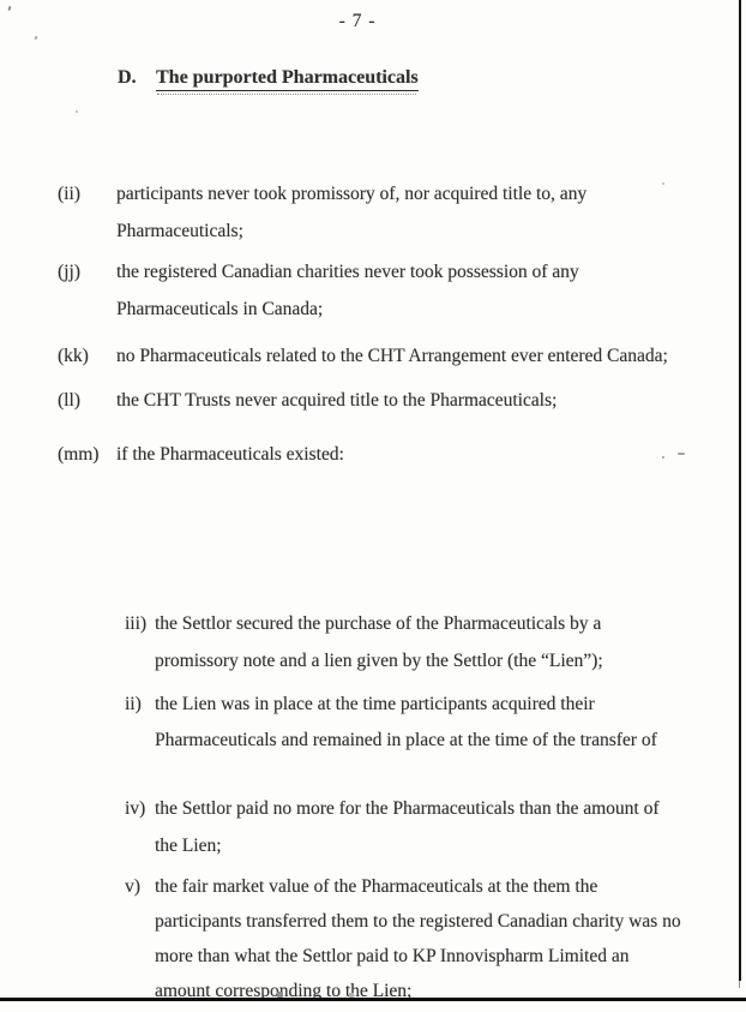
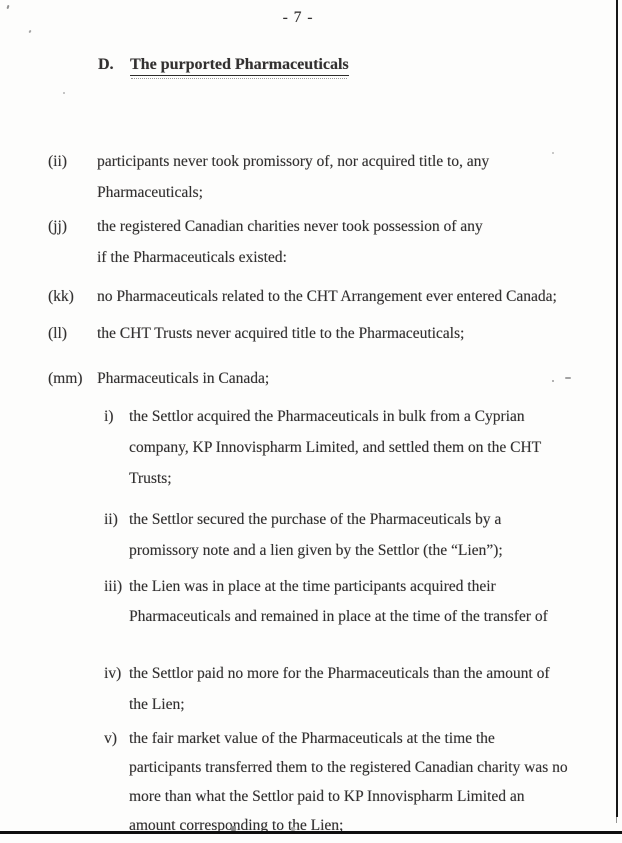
  - 7 -
  D.
  The purported Pharmaceuticals
  (ii)
  participants never took promissory of, nor acquired title to, any
  Pharmaceuticals;
  (jj)
  the registered Canadian charities never took possession of any
- Pharmaceuticals in Canada;
+ if the Pharmaceuticals existed:
  (kk)
  no Pharmaceuticals related to the CHT Arrangement ever entered Canada;
  (ll)
  the CHT Trusts never acquired title to the Pharmaceuticals;
  (mm)
- if the Pharmaceuticals existed:
+ Pharmaceuticals in Canada;
+ i)
+ the Settlor acquired the Pharmaceuticals in bulk from a Cyprian
+ company, KP Innovispharm Limited, and settled them on the CHT
+ Trusts;
- iii)
+ ii)
  the Settlor secured the purchase of the Pharmaceuticals by a
  promissory note and a lien given by the Settlor (the “Lien”);
- ii)
+ iii)
  the Lien was in place at the time participants acquired their
  Pharmaceuticals and remained in place at the time of the transfer of
  iv)
  the Settlor paid no more for the Pharmaceuticals than the amount of
  the Lien;
  v)
- the fair market value of the Pharmaceuticals at the them the
+ the fair market value of the Pharmaceuticals at the time the
  participants transferred them to the registered Canadian charity was no
  more than what the Settlor paid to KP Innovispharm Limited an
  amount corresponding to the Lien;
